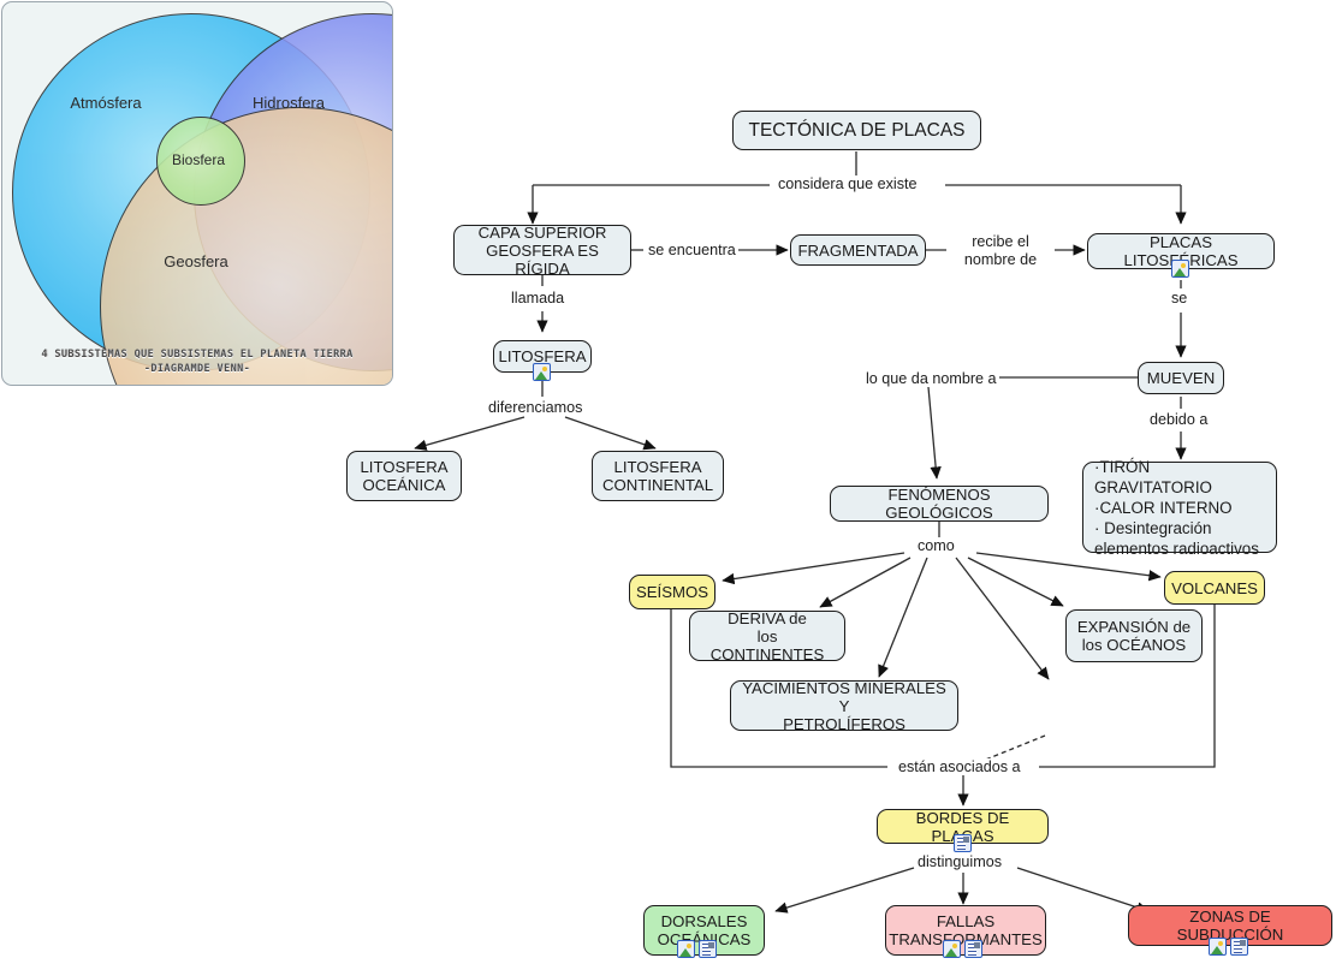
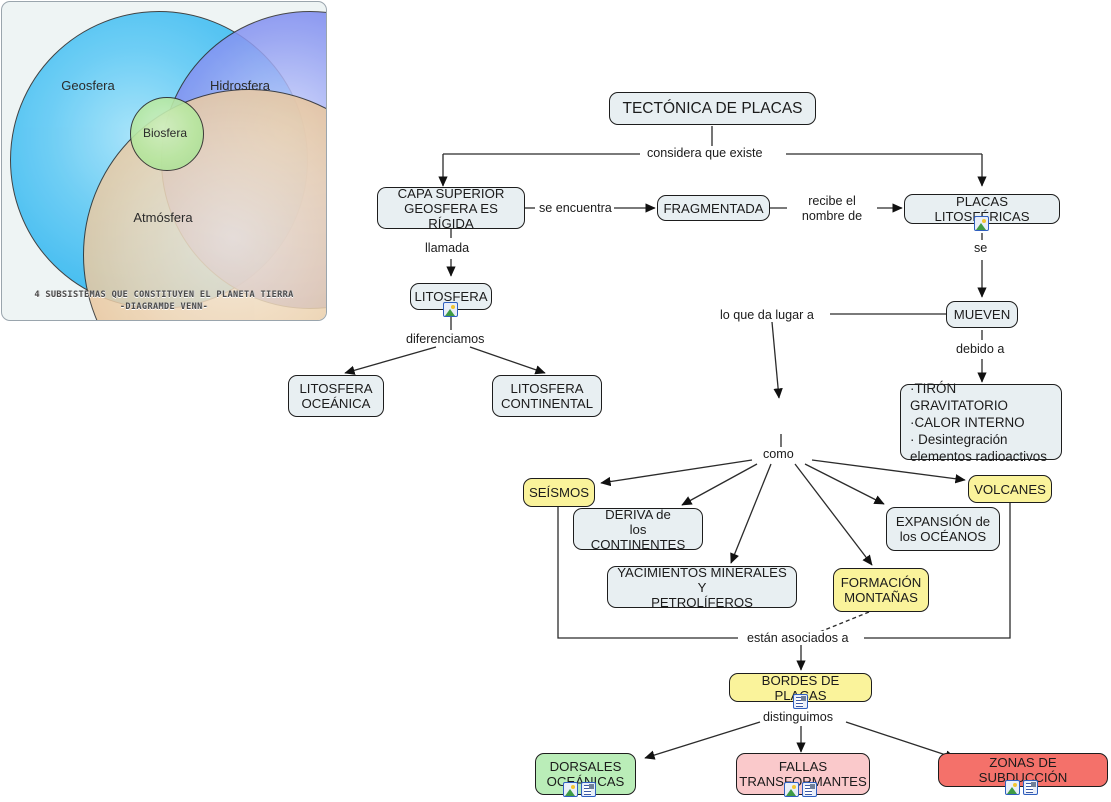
- Atmósfera
+ Geosfera
  Hidrosfera
- Geosfera
+ Atmósfera
  Biosfera
- 4 SUBSISTEMAS QUE SUBSISTEMAS EL PLANETA TIERRA
+ 4 SUBSISTEMAS QUE CONSTITUYEN EL PLANETA TIERRA
  -DIAGRAMDE VENN-
  TECTÓNICA DE PLACAS
  CAPA SUPERIOR
  GEOSFERA ES RÍGIDA
  FRAGMENTADA
  PLACAS LITOSRICAS
  LITOSFERA
  LITOSFERA
  OCEÁNICA
  LITOSFERA
  CONTINENTAL
  MUEVEN
  ·TIRÓN GRAVITATORIO
  ·CALOR INTERNO
  · Desintegración
  elementos radioactivos
- FENÓMENOS GEOLÓGICOS
  SEÍSMOS
  DERIVA de
  los CONTINENTES
  YACIMIENTOS MINERALES Y
  PETROLÍFEROS
+ FORMACIÓN
+ MONTAÑAS
  EXPANSIÓN de
  los OCÉANOS
  VOLCANES
  BORDES DE PLAS
  DORSALES
  OCÁICAS
  FALLAS
  TRANSMANTES
  ZONAS DE SUBDUCCIÓN
  considera que existe
  se encuentra
  recibe el
  nombre de
  llamada
  diferenciamos
  se
  debido a
- lo que da nombre a
+ lo que da lugar a
  como
  están asociados a
  distinguimos
